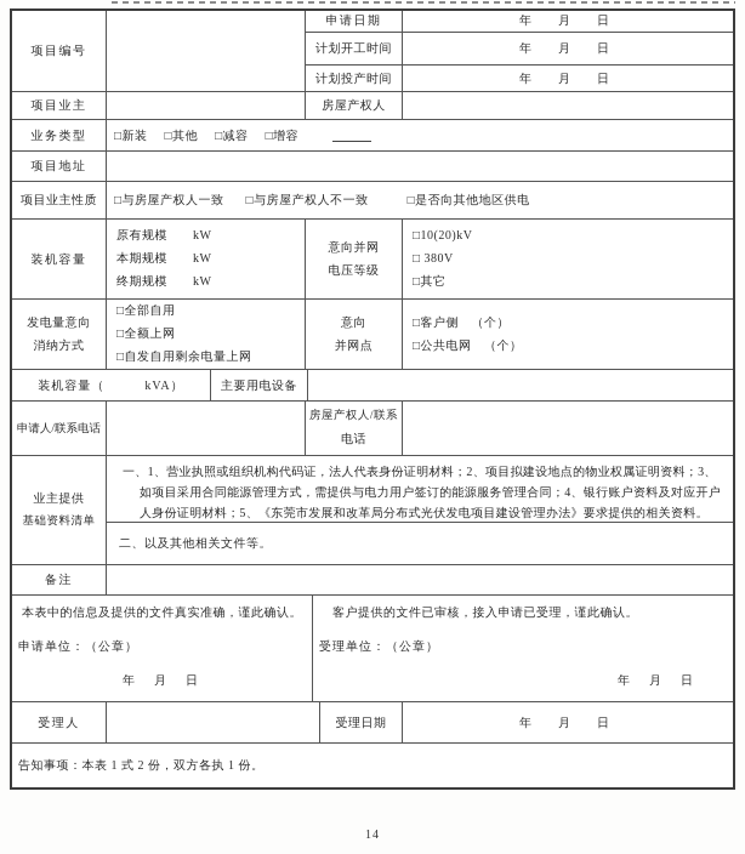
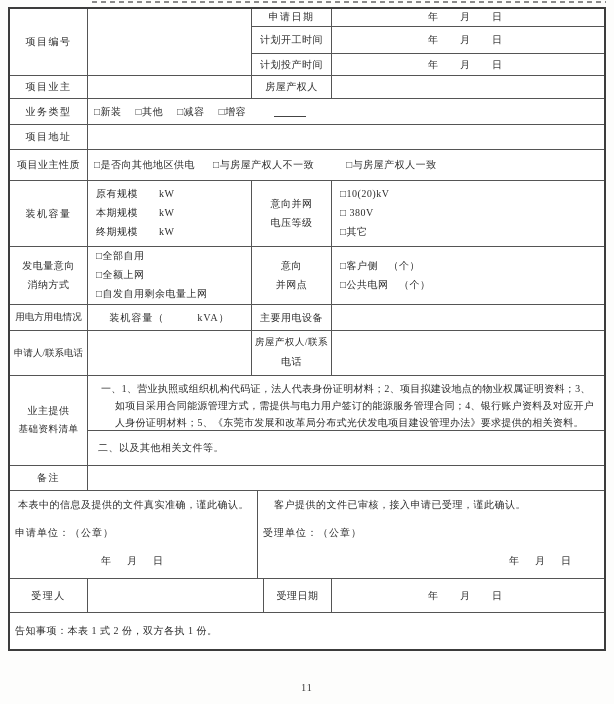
  项目编号
  申请日期
  年 月 日
  计划开工时间
  年 月 日
  计划投产时间
  年 月 日
  项目业主
  房屋产权人
  业务类型
  □新装
  □其他
  □减容
  □增容
  项目地址
  项目业主性质
- □与房屋产权人一致
+ □是否向其他地区供电
  □与房屋产权人不一致
- □是否向其他地区供电
+ □与房屋产权人一致
  装机容量
  原有规模 kW
  本期规模 kW
  终期规模 kW
  意向并网
  电压等级
  □10(20)kV
  □ 380V
  □其它
  发电量意向
  消纳方式
  □全部自用
  □全额上网
  □自发自用剩余电量上网
  意向
  并网点
  □客户侧 （个）
  □公共电网 （个）
+ 用电方用电情况
  装机容量（ kVA）
  主要用电设备
  申请人/联系电话
  房屋产权人/联系
  电话
  业主提供
  基础资料清单
  一、1、营业执照或组织机构代码证，法人代表身份证明材料；2、项目拟建设地点的物业权属证明资料；3、如项目采用合同能源管理方式，需提供与电力用户签订的能源服务管理合同；4、银行账户资料及对应开户人身份证明材料；5、《东莞市发展和改革局分布式光伏发电项目建设管理办法》要求提供的相关资料。
  二、以及其他相关文件等。
  备注
  本表中的信息及提供的文件真实准确，谨此确认。
  申请单位：（公章）
  年 月 日
  客户提供的文件已审核，接入申请已受理，谨此确认。
  受理单位：（公章）
  年 月 日
  受理人
  受理日期
  年 月 日
  告知事项：本表 1 式 2 份，双方各执 1 份。
- 14
+ 11
